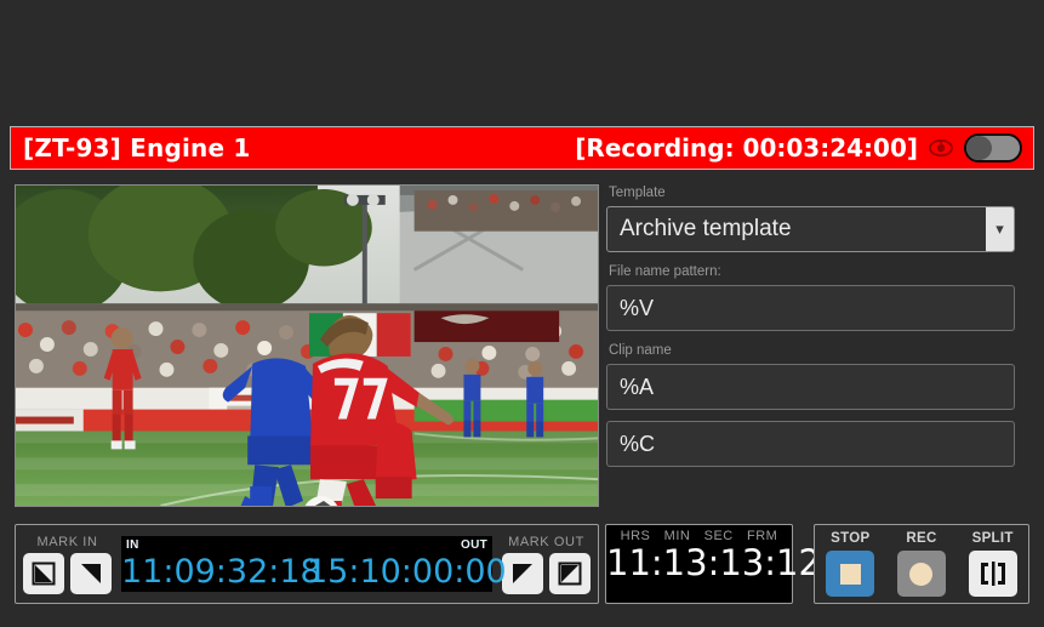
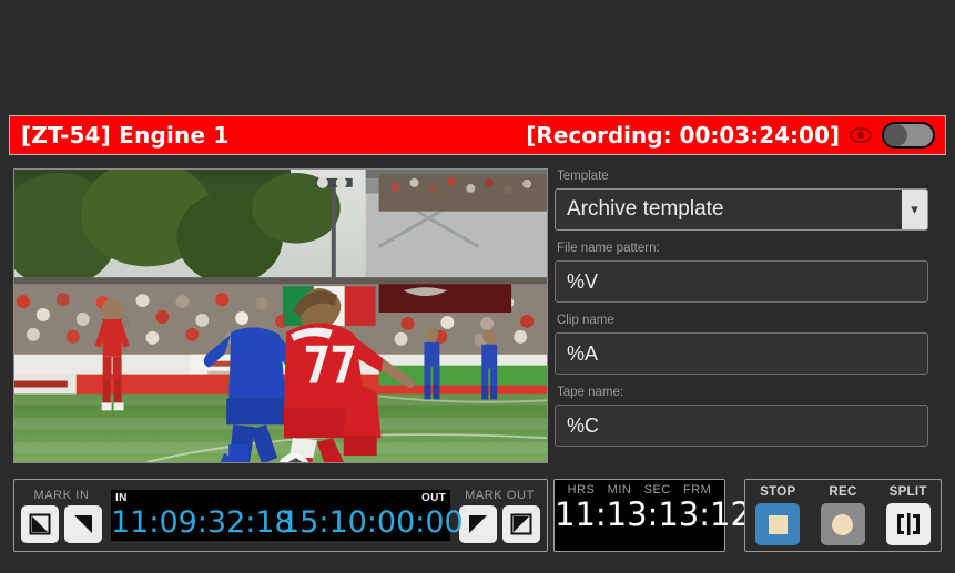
- [ZT-93] Engine 1
+ [ZT-54] Engine 1
  [Recording: 00:03:24:00]
  Template
  Archive template
  ▾
  File name pattern:
  %V
  Clip name
  %A
+ Tape name:
  %C
  MARK IN
  IN
  11:09:32:1
  OUT
  15:10:00:00
  MARK OUT
  HRS
  MIN
  SEC
  FRM
  11:13:13:12
  STOP
  REC
  SPLIT
